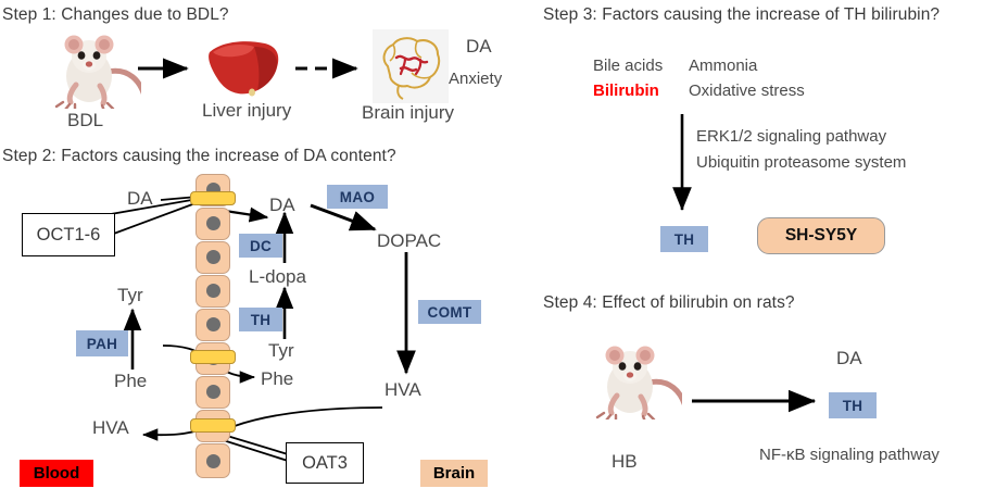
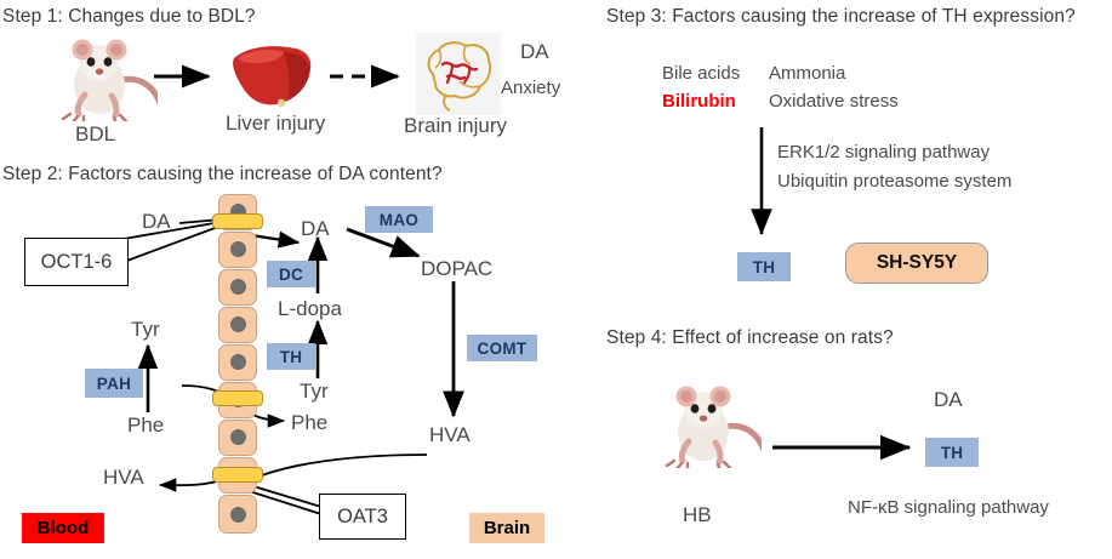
  Step 1: Changes due to BDL?
  BDL
  Liver injury
  Brain injury
  DA
  Anxiety
  Step 2: Factors causing the increase of DA content?
  DA
  DA
  DOPAC
  L-dopa
  Tyr
  Tyr
  Phe
  Phe
  HVA
  HVA
  MAO
  DC
  TH
  COMT
  PAH
  OCT1-6
  OAT3
  Blood
  Brain
- Step 3: Factors causing the increase of TH bilirubin?
+ Step 3: Factors causing the increase of TH expression?
  Bile acids
  Bilirubin
  Ammonia
  Oxidative stress
  ERK1/2 signaling pathway
  Ubiquitin proteasome system
  TH
  SH-SY5Y
- Step 4: Effect of bilirubin on rats?
+ Step 4: Effect of increase on rats?
  HB
  DA
  TH
  NF-κB signaling pathway
